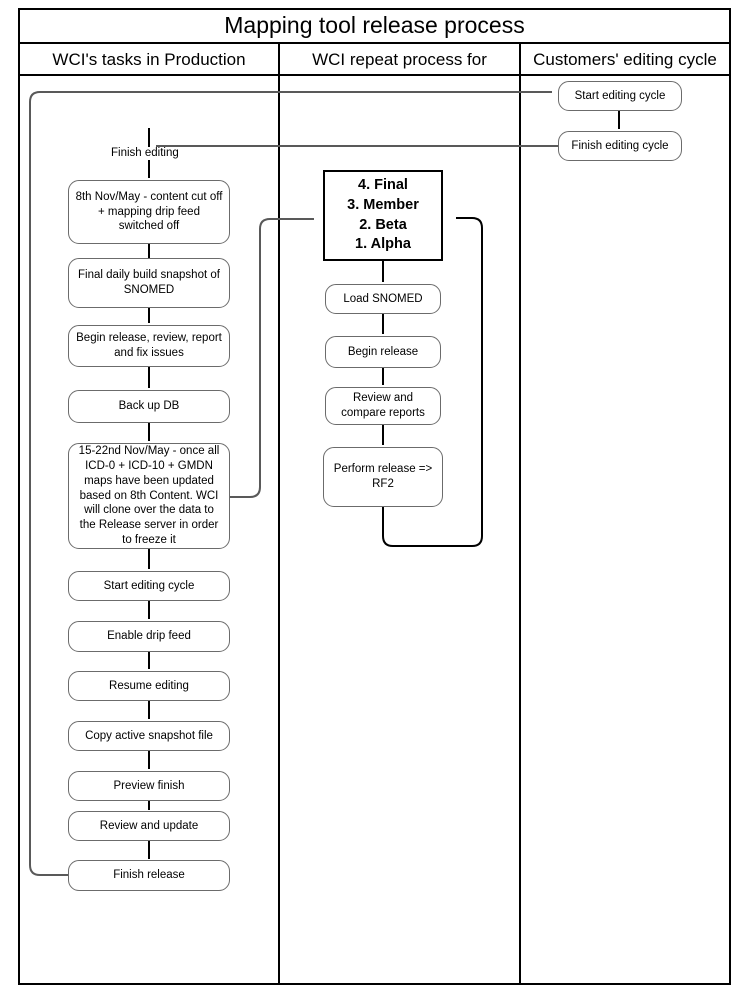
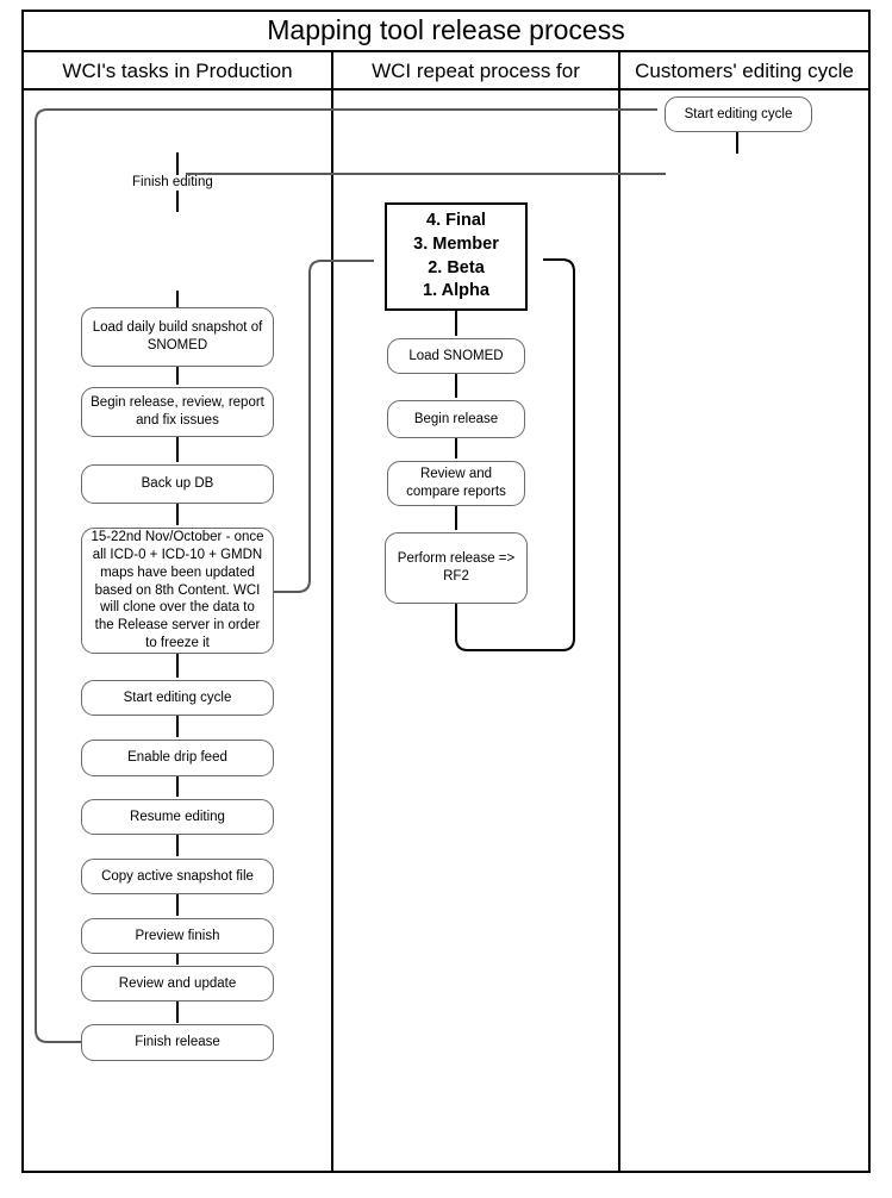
  Mapping tool release process
  WCI's tasks in Production
  WCI repeat process for
  Customers' editing cycle
  Finish editing
- 8th Nov/May - content cut off + mapping drip feed switched off
- Final daily build snapshot of SNOMED
+ Load daily build snapshot of SNOMED
  Begin release, review, report and fix issues
  Back up DB
- 15-22nd Nov/May - once all ICD-0 + ICD-10 + GMDN maps have been updated based on 8th Content. WCI will clone over the data to the Release server in order to freeze it
+ 15-22nd Nov/October - once all ICD-0 + ICD-10 + GMDN maps have been updated based on 8th Content. WCI will clone over the data to the Release server in order to freeze it
  Start editing cycle
  Enable drip feed
  Resume editing
  Copy active snapshot file
  Preview finish
  Review and update
  Finish release
  4. Final
  3. Member
  2. Beta
  1. Alpha
  Load SNOMED
  Begin release
  Review and compare reports
  Perform release => RF2
  Start editing cycle
- Finish editing cycle
